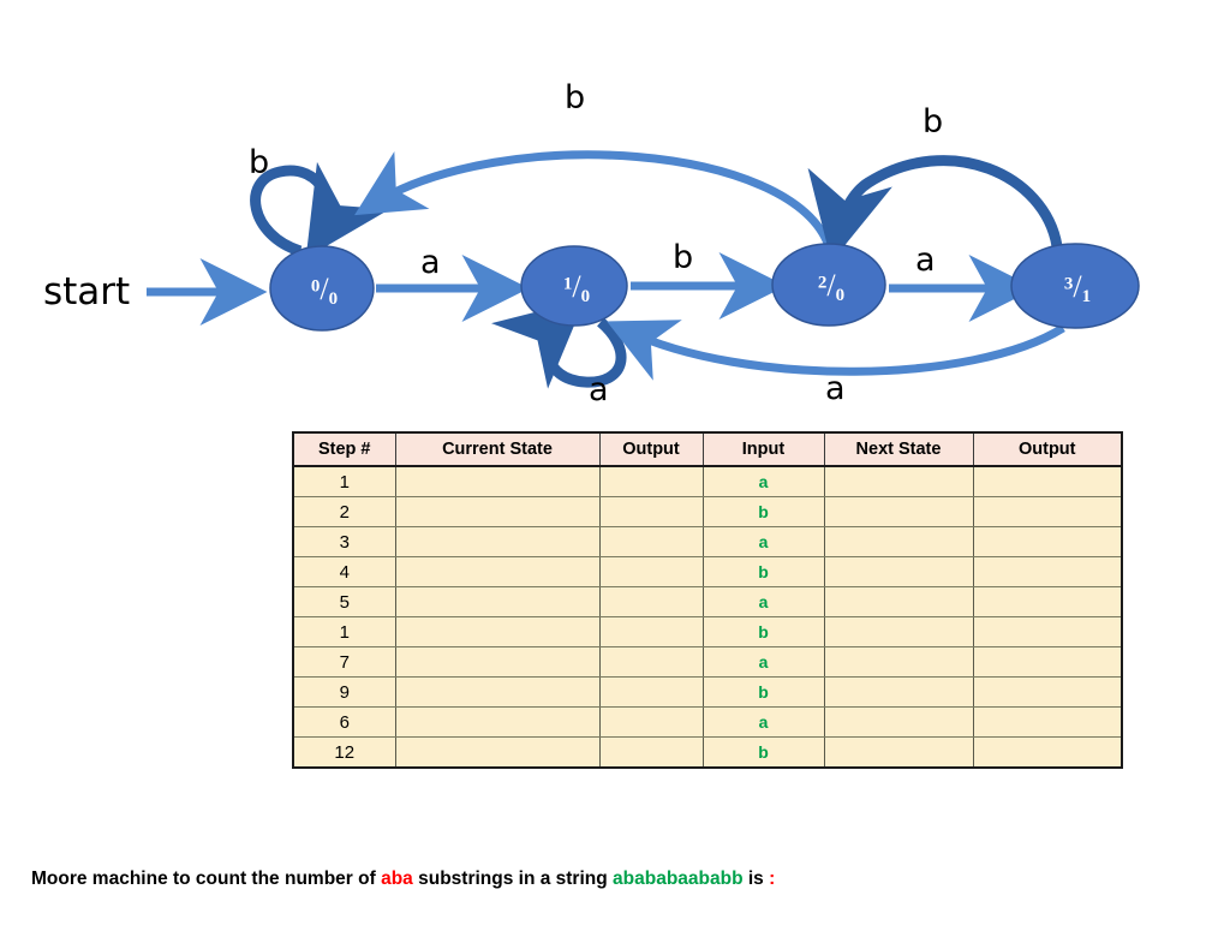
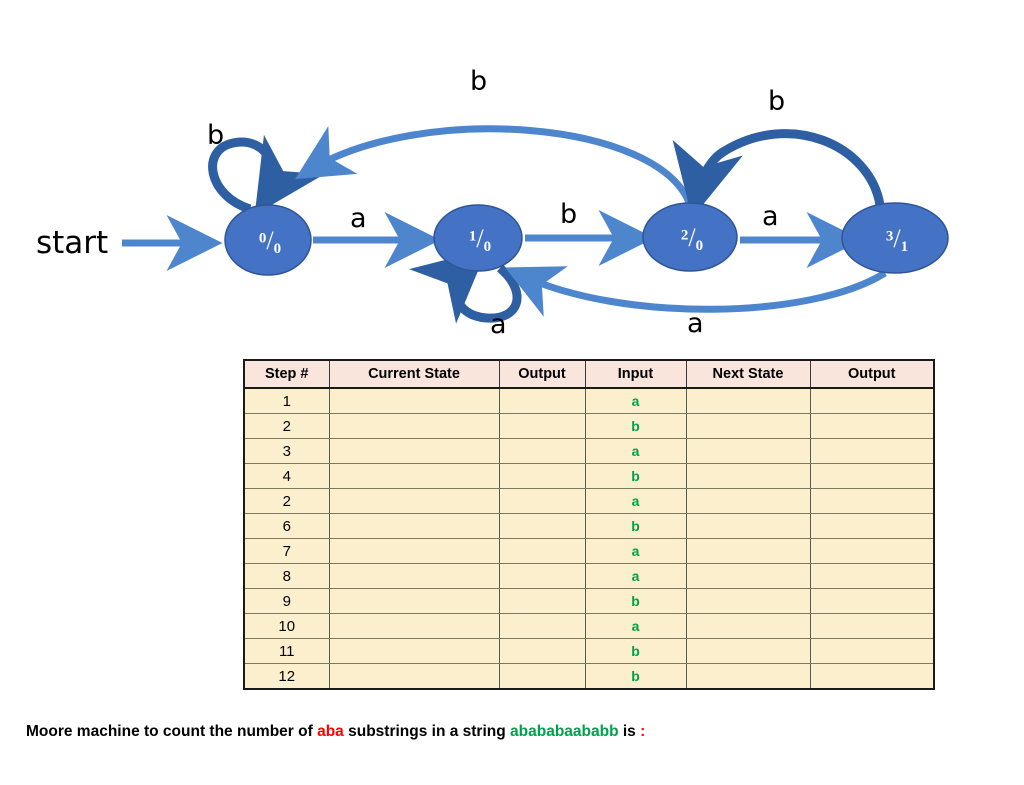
  start
  0/0
  1/0
  2/0
  3/1
  b
  b
  a
  a
  b
  b
  a
  a
  Step #	Current State	Output	Input	Next State	Output
  1			a
  2			b
  3			a
  4			b
- 5			a
+ 2			a
- 1			b
+ 6			b
  7			a
+ 8			a
  9			b
- 6			a
+ 10			a
+ 11			b
  12			b
  Moore machine to count the number of aba substrings in a string abababaababb is :
